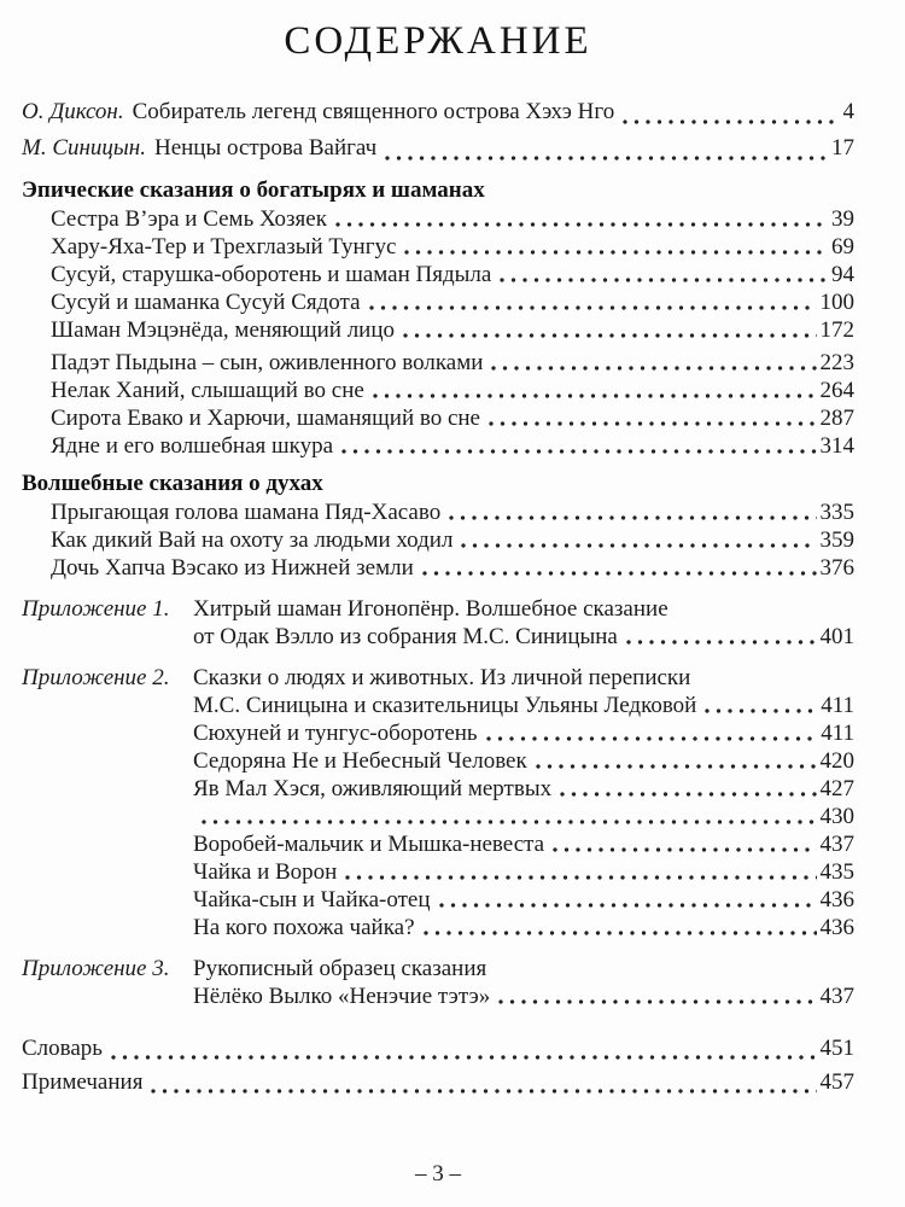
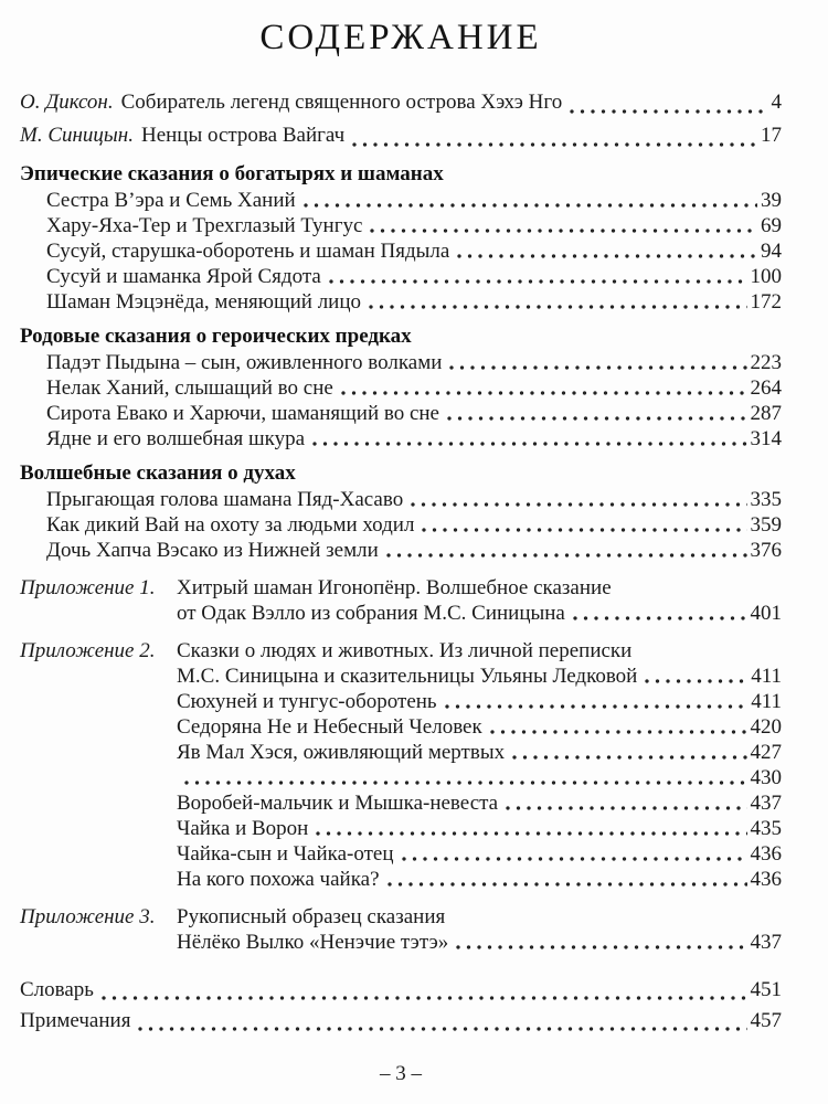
  СОДЕРЖАНИЕ
  О. Диксон.
  Собиратель легенд священного острова Хэхэ Нго
  4
  М. Синицын.
  Ненцы острова Вайгач
  17
  Эпические сказания о богатырях и шаманах
- Сестра В’эра и Семь Хозяек
+ Сестра В’эра и Семь Ханий
  39
  Хару-Яха-Тер и Трехглазый Тунгус
  69
  Сусуй, старушка-оборотень и шаман Пядыла
  94
- Сусуй и шаманка Сусуй Сядота
+ Сусуй и шаманка Ярой Сядота
  100
  Шаман Мэцэнёда, меняющий лицо
  172
+ Родовые сказания о героических предках
  Падэт Пыдына – сын, оживленного волками
  223
  Нелак Ханий, слышащий во сне
  264
  Сирота Евако и Харючи, шаманящий во сне
  287
  Ядне и его волшебная шкура
  314
  Волшебные сказания о духах
  Прыгающая голова шамана Пяд-Хасаво
  335
  Как дикий Вай на охоту за людьми ходил
  359
  Дочь Хапча Вэсако из Нижней земли
  376
  Приложение 1.
  Хитрый шаман Игонопёнр. Волшебное сказание
  от Одак Вэлло из собрания М.С. Синицына
  401
  Приложение 2.
  Сказки о людях и животных. Из личной переписки
  М.С. Синицына и сказительницы Ульяны Ледковой
  411
  Сюхуней и тунгус-оборотень
  411
  Седоряна Не и Небесный Человек
  420
  Яв Мал Хэся, оживляющий мертвых
  427
  430
  Воробей-мальчик и Мышка-невеста
  437
  Чайка и Ворон
  435
  Чайка-сын и Чайка-отец
  436
  На кого похожа чайка?
  436
  Приложение 3.
  Рукописный образец сказания
  Нёлёко Вылко «Ненэчие тэтэ»
  437
  Словарь
  451
  Примечания
  457
  – 3 –
